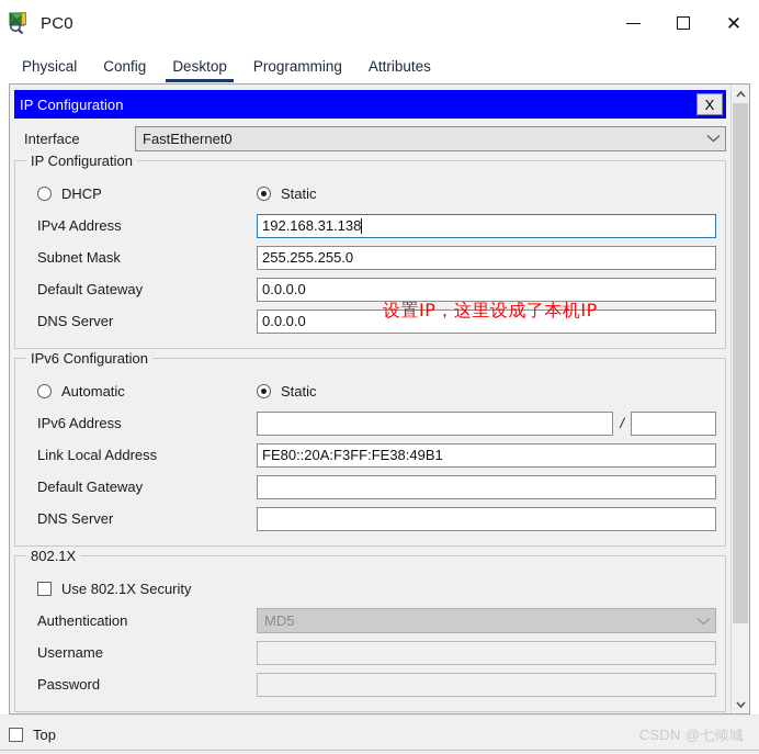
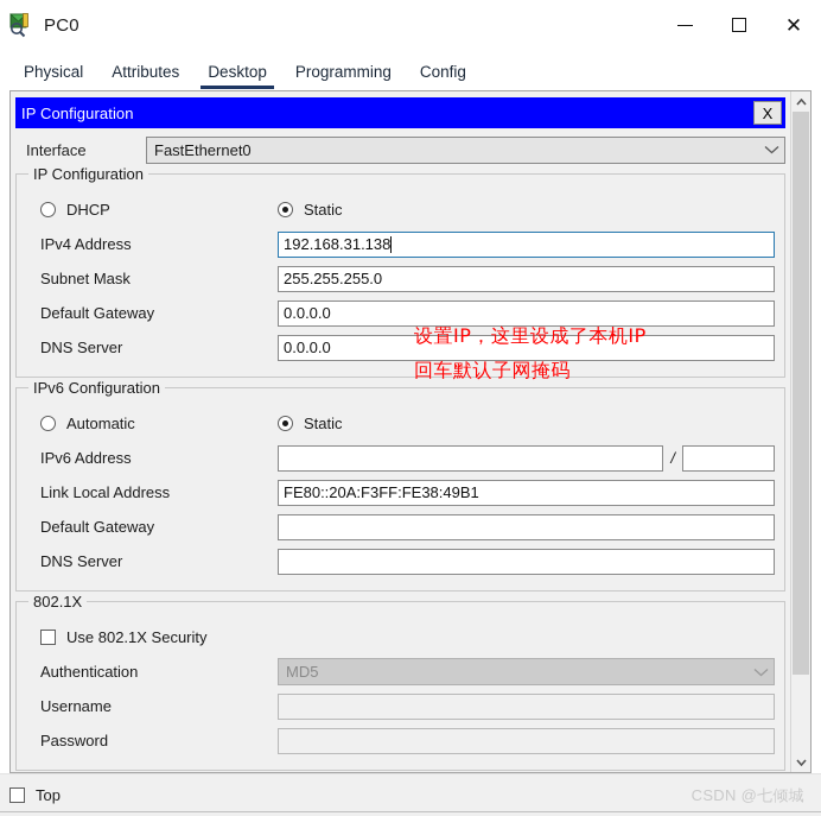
  PC0
  ✕
  Physical
- Config
+ Attributes
  Desktop
  Programming
- Attributes
+ Config
  IP Configuration
  X
  Interface
  FastEthernet0
  IP Configuration
  DHCP
  Static
  IPv4 Address
  192.168.31.138
  Subnet Mask
  255.255.255.0
  Default Gateway
  0.0.0.0
  DNS Server
  0.0.0.0
  IPv6 Configuration
  Automatic
  Static
  IPv6 Address
  /
  Link Local Address
  FE80::20A:F3FF:FE38:49B1
  Default Gateway
  DNS Server
  802.1X
  Use 802.1X Security
  Authentication
  MD5
  Username
  Password
  设置IP，这里设成了本机IP
+ 回车默认子网掩码
  Top
  CSDN @七倾城
